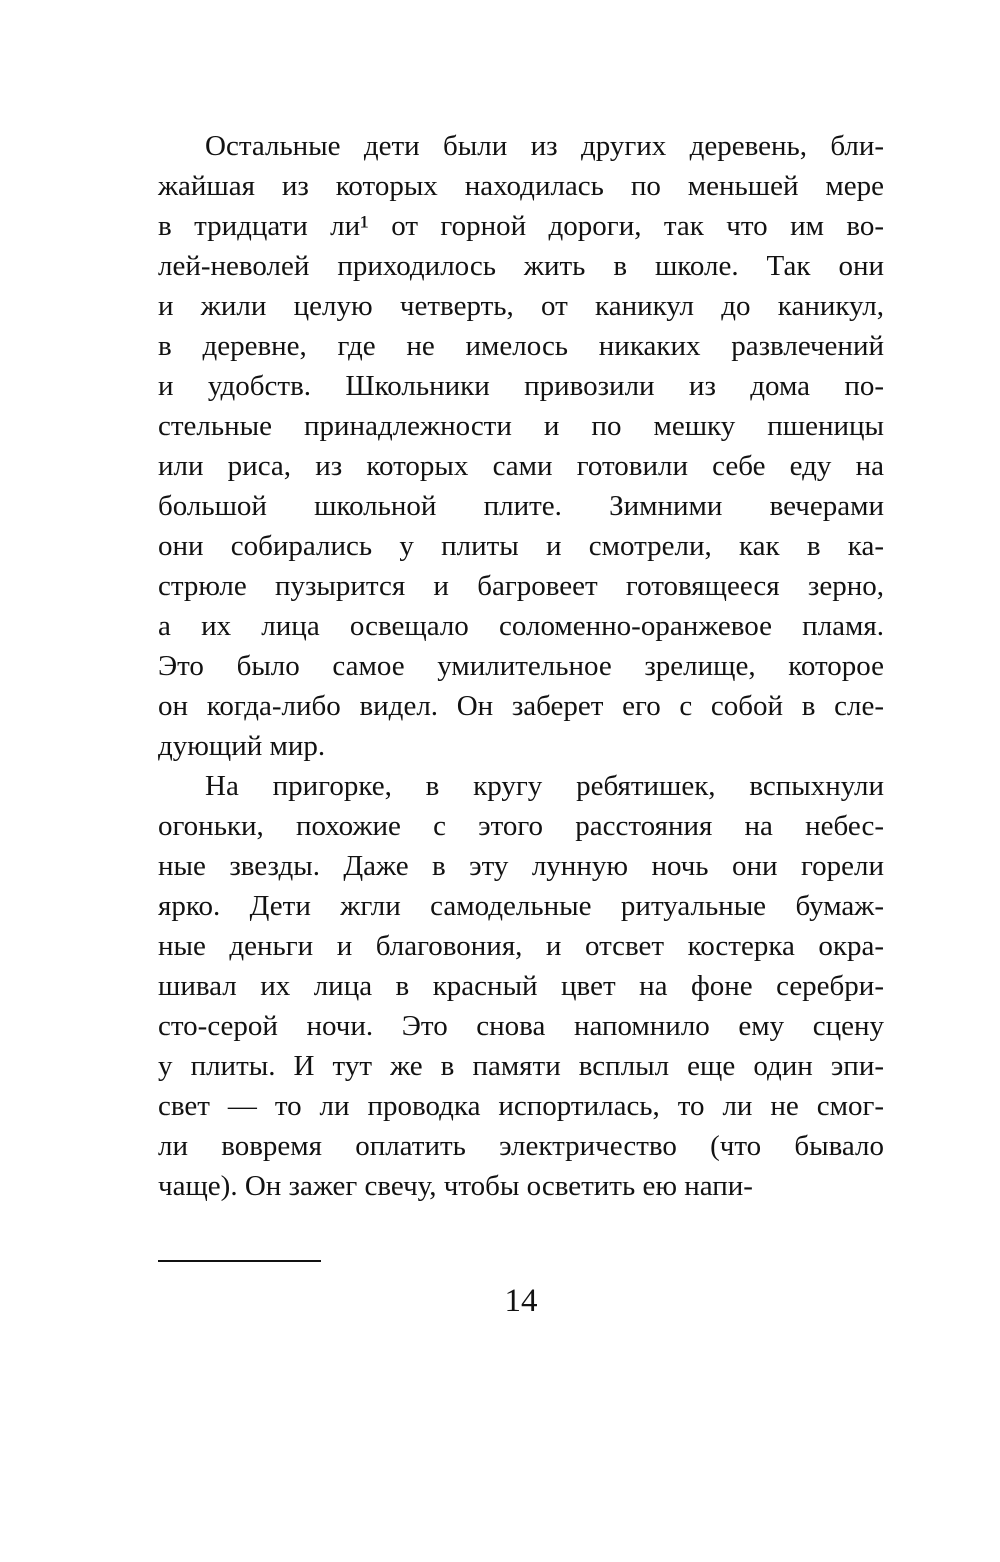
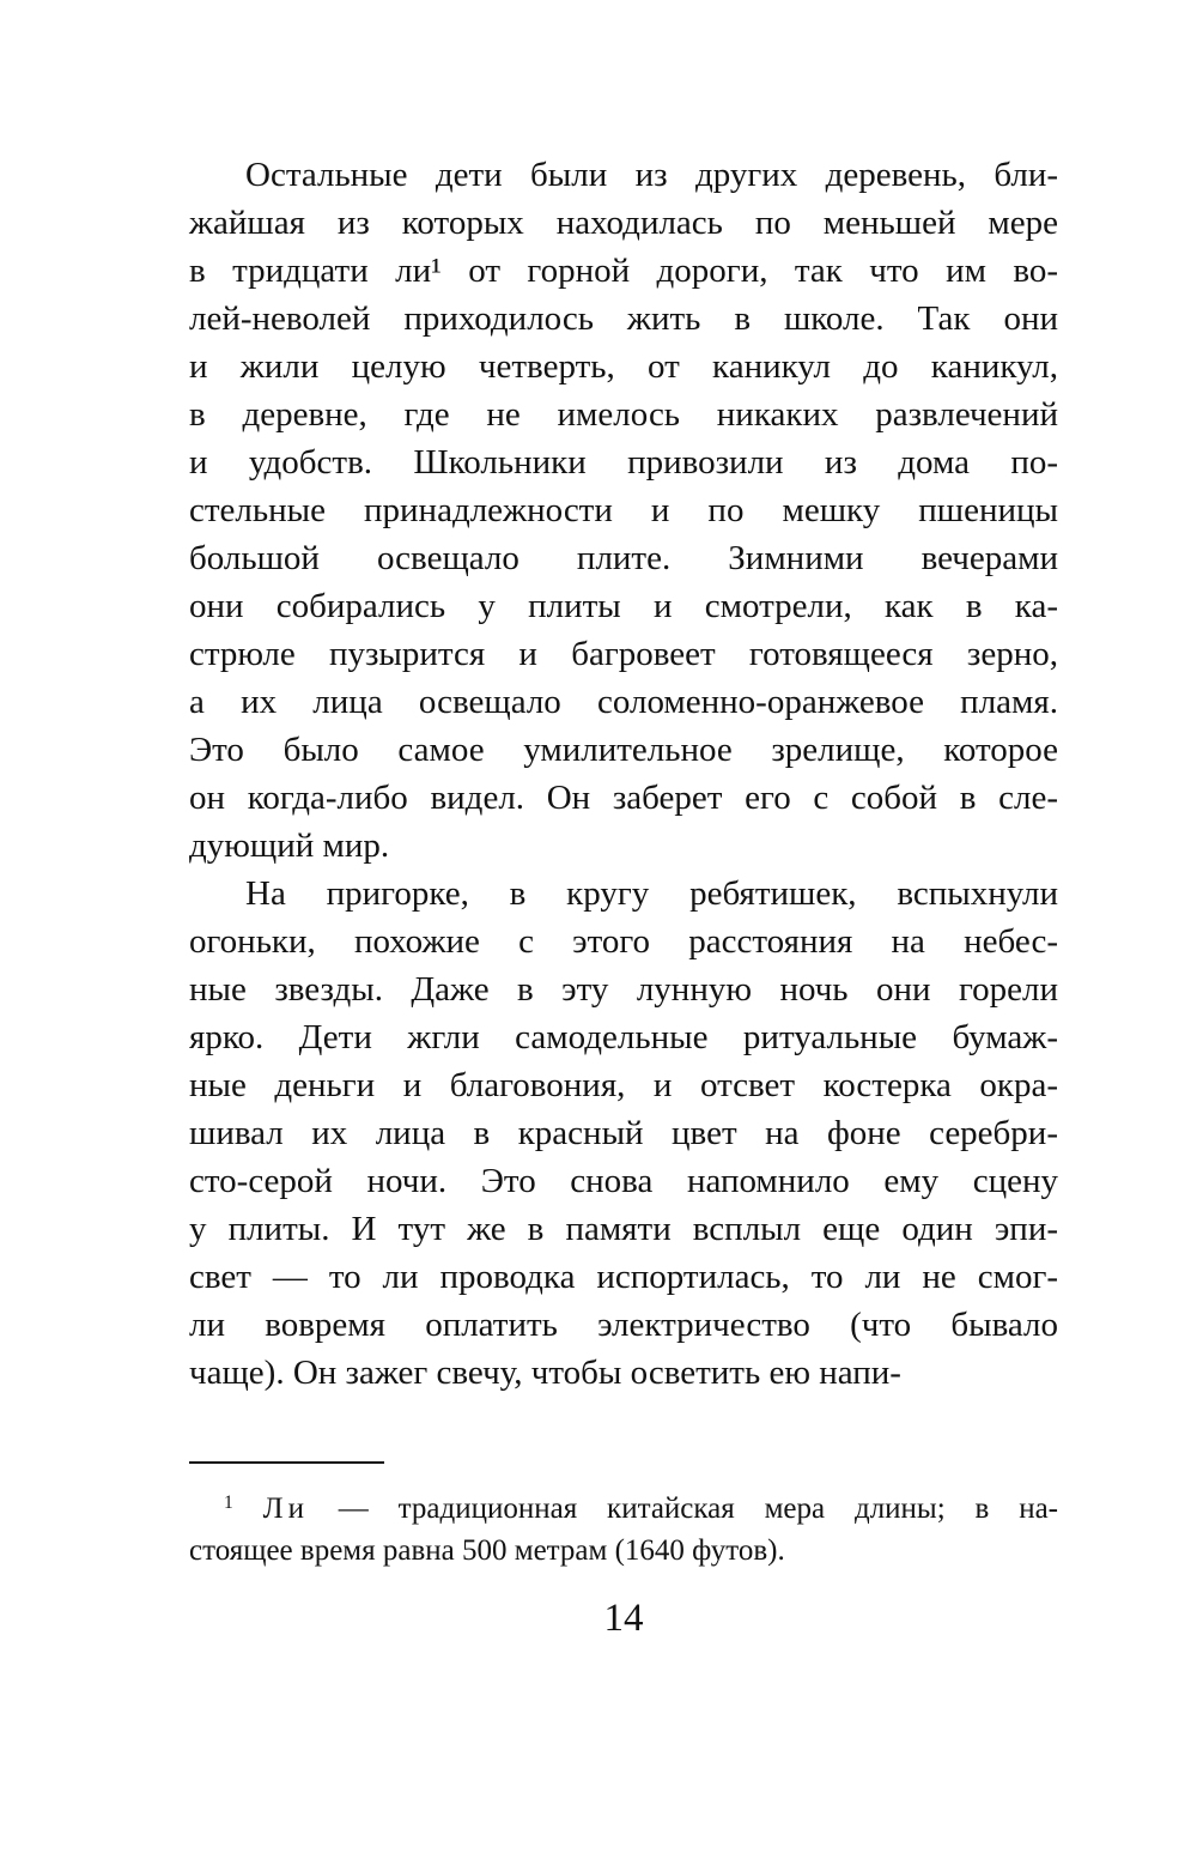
  Остальные дети были из других деревень, бли-
  жайшая из которых находилась по меньшей мере
  в тридцати ли¹ от горной дороги, так что им во-
  лей-неволей приходилось жить в школе. Так они
  и жили целую четверть, от каникул до каникул,
  в деревне, где не имелось никаких развлечений
  и удобств. Школьники привозили из дома по-
  стельные принадлежности и по мешку пшеницы
- или риса, из которых сами готовили себе еду на
- большой школьной плите. Зимними вечерами
+ большой освещало плите. Зимними вечерами
  они собирались у плиты и смотрели, как в ка-
  стрюле пузырится и багровеет готовящееся зерно,
  а их лица освещало соломенно-оранжевое пламя.
  Это было самое умилительное зрелище, которое
  он когда-либо видел. Он заберет его с собой в сле-
  дующий мир.
  На пригорке, в кругу ребятишек, вспыхнули
  огоньки, похожие с этого расстояния на небес-
  ные звезды. Даже в эту лунную ночь они горели
  ярко. Дети жгли самодельные ритуальные бумаж-
  ные деньги и благовония, и отсвет костерка окра-
  шивал их лица в красный цвет на фоне серебри-
  сто-серой ночи. Это снова напомнило ему сцену
  у плиты. И тут же в памяти всплыл еще один эпи-
  свет — то ли проводка испортилась, то ли не смог-
  ли вовремя оплатить электричество (что бывало
  чаще). Он зажег свечу, чтобы осветить ею напи-
+ 1 Ли — традиционная китайская мера длины; в на-
+ стоящее время равна 500 метрам (1640 футов).
  14
